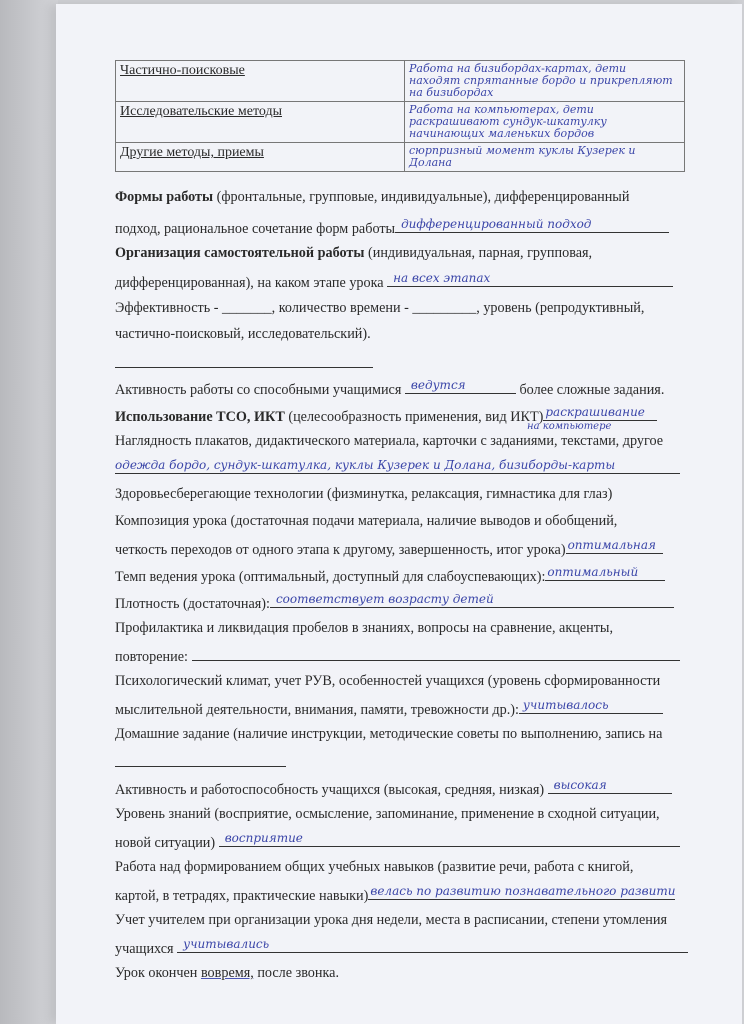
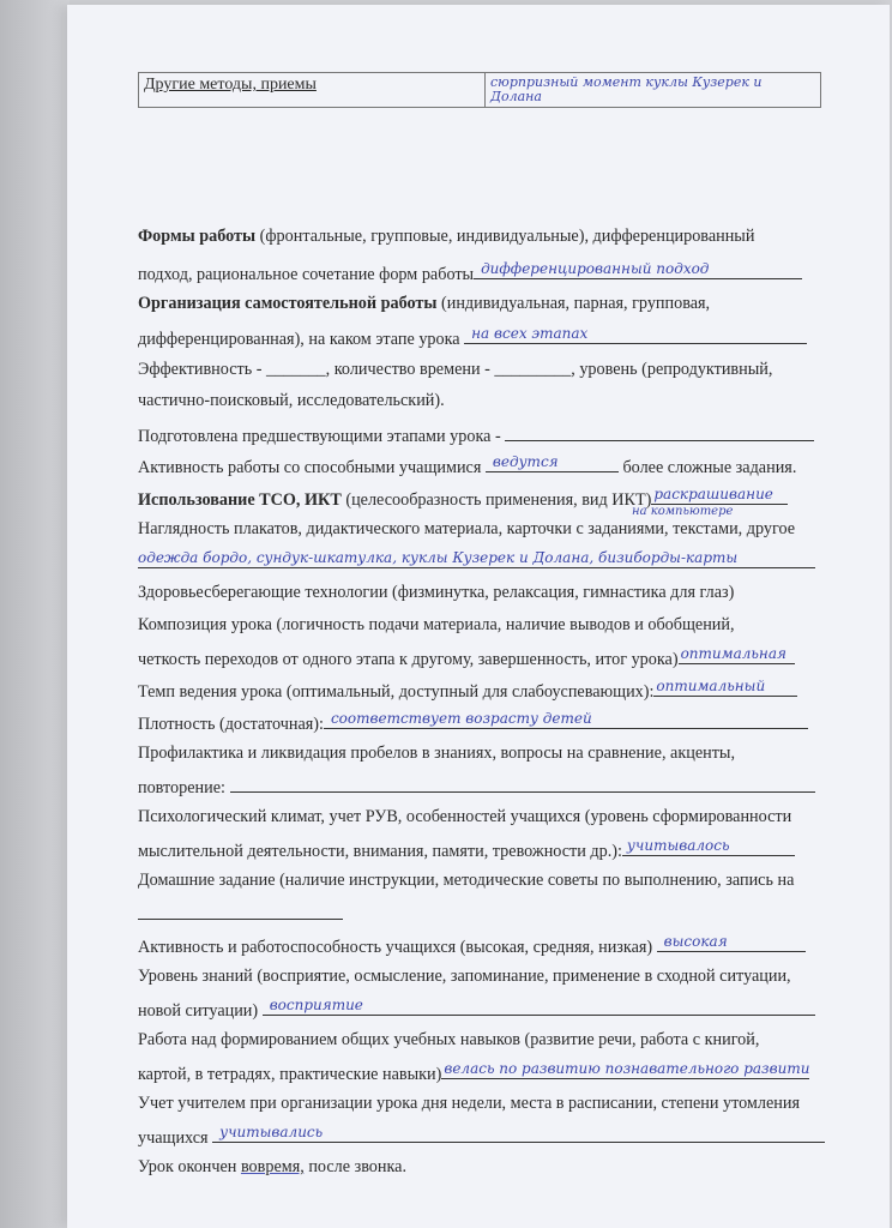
- Частично-поисковые	Работа на бизибордах-картах, дети находят спрятанные бордо и прикрепляют на бизибордах
- Исследовательские методы	Работа на компьютерах, дети раскрашивают сундук-шкатулку начинающих маленьких бордов
  Другие методы, приемы	сюрпризный момент куклы Кузерек и Долана
  Формы работы (фронтальные, групповые, индивидуальные), дифференцированный
  подход, рациональное сочетание форм работы дифференцированный подход
  Организация самостоятельной работы (индивидуальная, парная, групповая,
  дифференцированная), на каком этапе урока на всех этапах
  Эффективность - _______, количество времени - _________, уровень (репродуктивный,
  частично-поисковый, исследовательский).
+ Подготовлена предшествующими этапами урока -
  Активность работы со способными учащимися ведутся более сложные задания.
  Использование ТСО, ИКТ (целесообразность применения, вид ИКТ) раскрашивание
  на компьютере
  Наглядность плакатов, дидактического материала, карточки с заданиями, текстами, другое
  одежда бордо, сундук-шкатулка, куклы Кузерек и Долана, бизиборды-карты
  Здоровьесберегающие технологии (физминутка, релаксация, гимнастика для глаз)
- Композиция урока (достаточная подачи материала, наличие выводов и обобщений,
+ Композиция урока (логичность подачи материала, наличие выводов и обобщений,
  четкость переходов от одного этапа к другому, завершенность, итог урока) оптимальная
  Темп ведения урока (оптимальный, доступный для слабоуспевающих): оптимальный
  Плотность (достаточная): соответствует возрасту детей
  Профилактика и ликвидация пробелов в знаниях, вопросы на сравнение, акценты,
  повторение:
  Психологический климат, учет РУВ, особенностей учащихся (уровень сформированности
  мыслительной деятельности, внимания, памяти, тревожности др.): учитывалось
  Домашние задание (наличие инструкции, методические советы по выполнению, запись на
  Активность и работоспособность учащихся (высокая, средняя, низкая) высокая
  Уровень знаний (восприятие, осмысление, запоминание, применение в сходной ситуации,
  новой ситуации) восприятие
  Работа над формированием общих учебных навыков (развитие речи, работа с книгой,
  картой, в тетрадях, практические навыки) велась по развитию познавательного развити
  Учет учителем при организации урока дня недели, места в расписании, степени утомления
  учащихся учитывались
  Урок окончен вовремя, после звонка.
